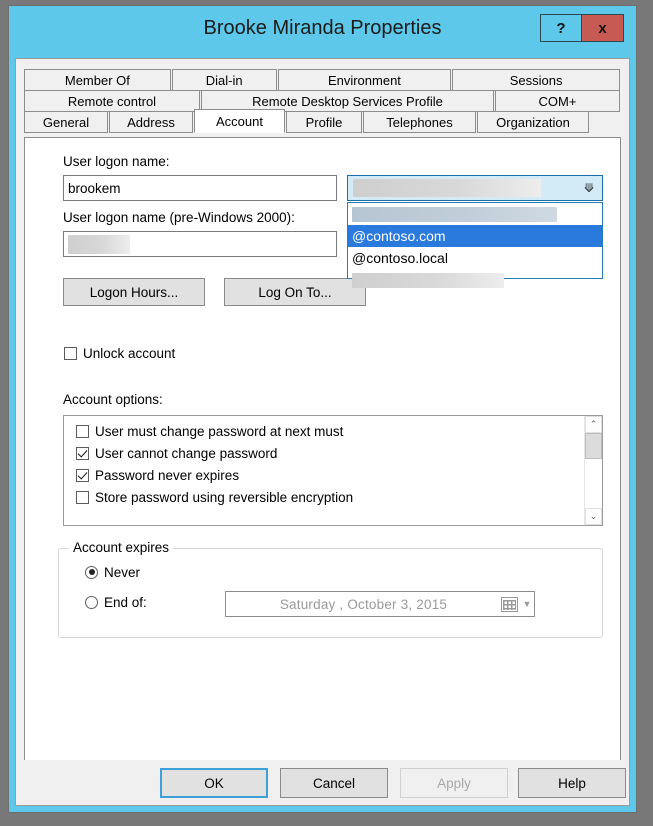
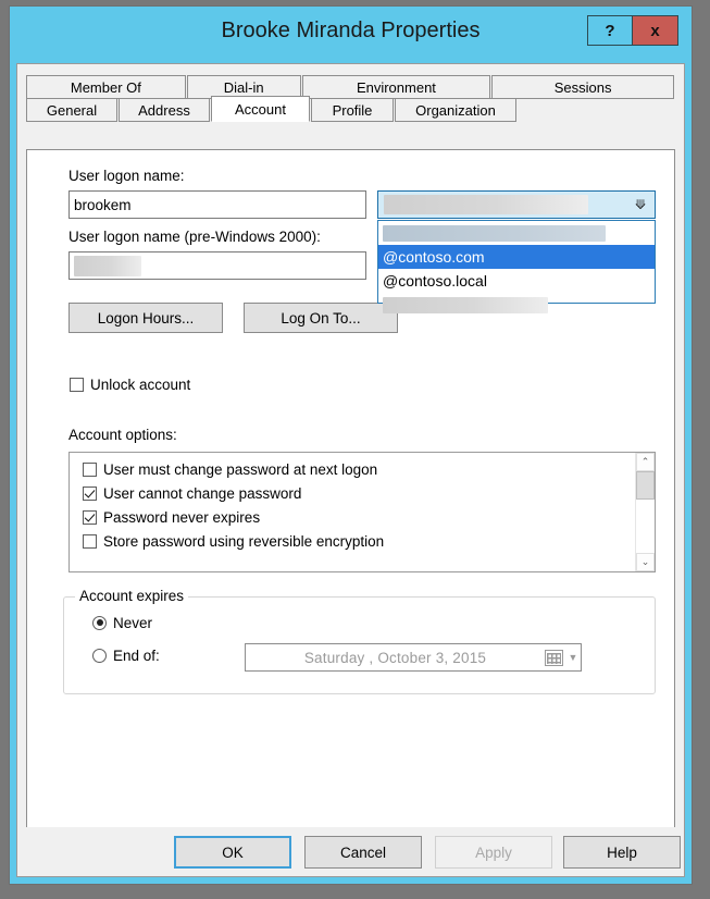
  Brooke Miranda Properties
  ?
  x
  Member Of
  Dial-in
  Environment
  Sessions
- Remote control
- Remote Desktop Services Profile
- COM+
  General
  Address
  Account
  Profile
- Telephones
  Organization
  User logon name:
  brookem
  ⟱
  @contoso.com
  @contoso.local
  User logon name (pre-Windows 2000):
  Logon Hours...
  Log On To...
  Unlock account
  Account options:
- User must change password at next must
+ User must change password at next logon
  User cannot change password
  Password never expires
  Store password using reversible encryption
  ⌃
  ⌄
  Account expires
  Never
  End of:
  Saturday , October 3, 2015
  ▼
  OK
  Cancel
  Apply
  Help
